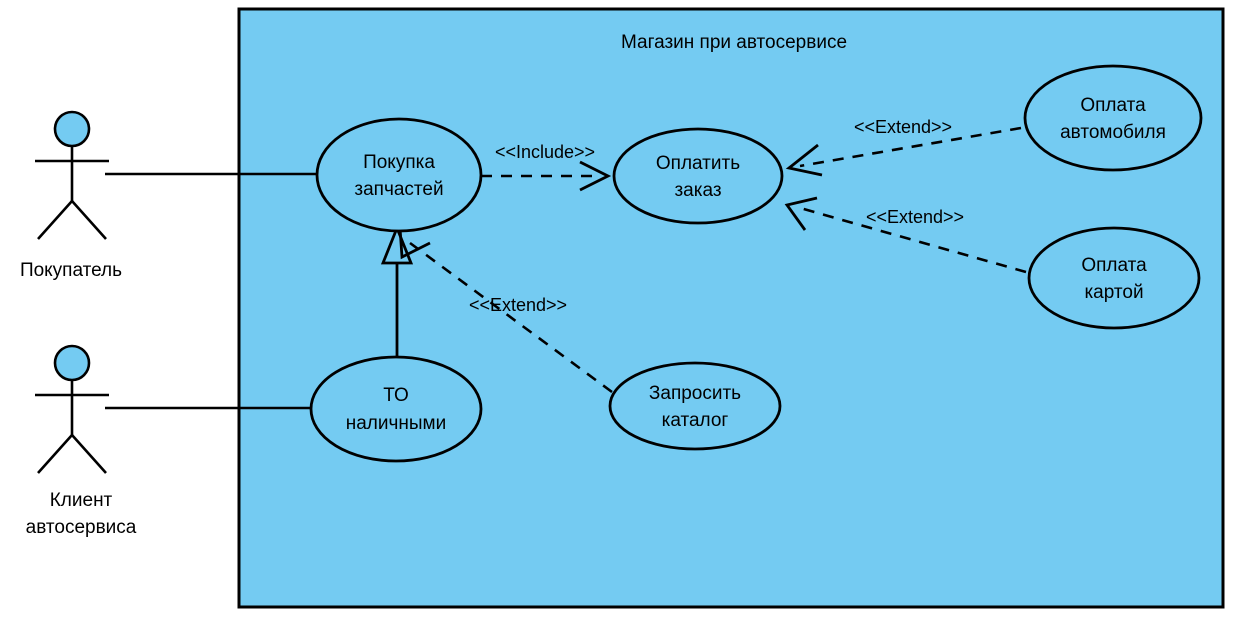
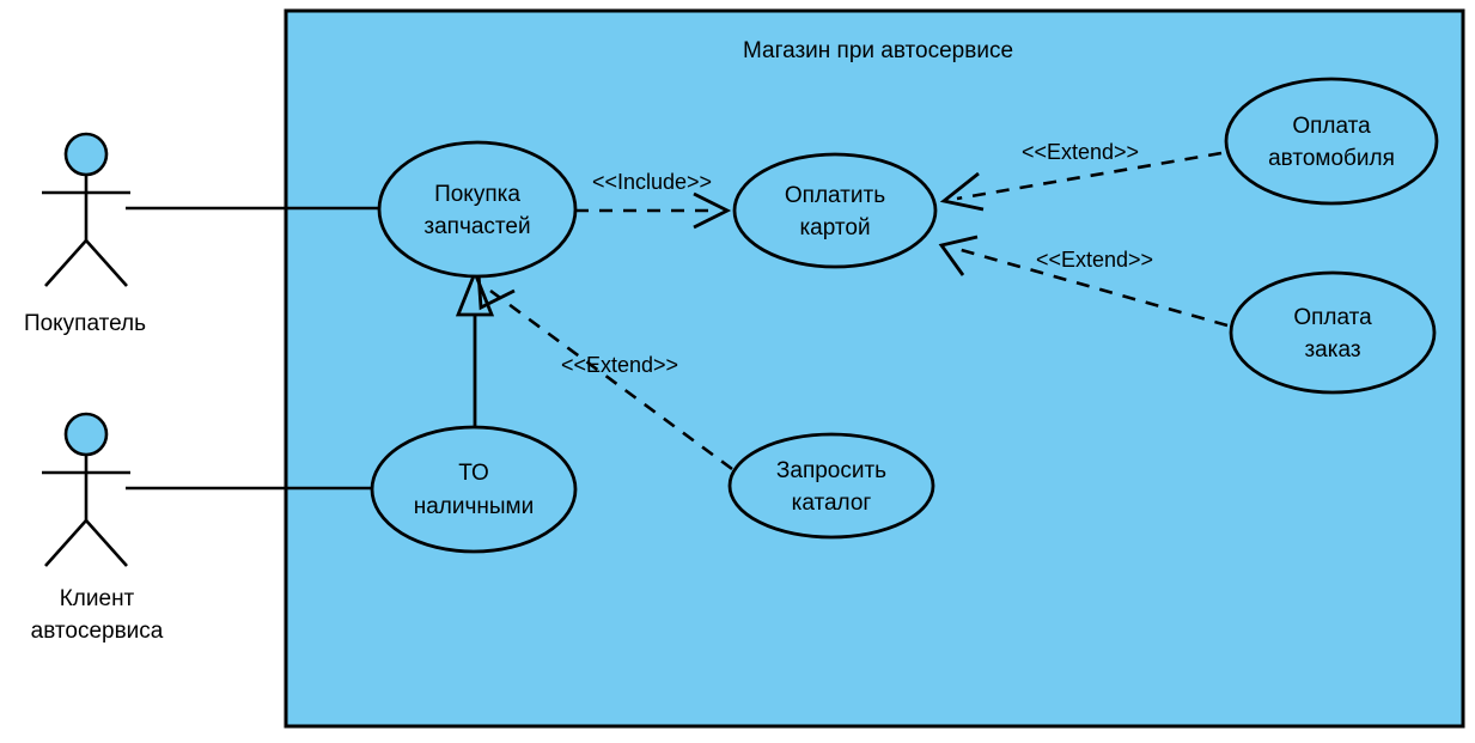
  Магазин при автосервисе
  Покупатель
  Клиент
  автосервиса
  <<Include>>
  <<Extend>>
  <<Extend>>
  <<Extend>>
  Покупка
  запчастей
  Оплатить
- заказ
+ картой
  Оплата
  автомобиля
  Оплата
- картой
+ заказ
  ТО
  наличными
  Запросить
  каталог
